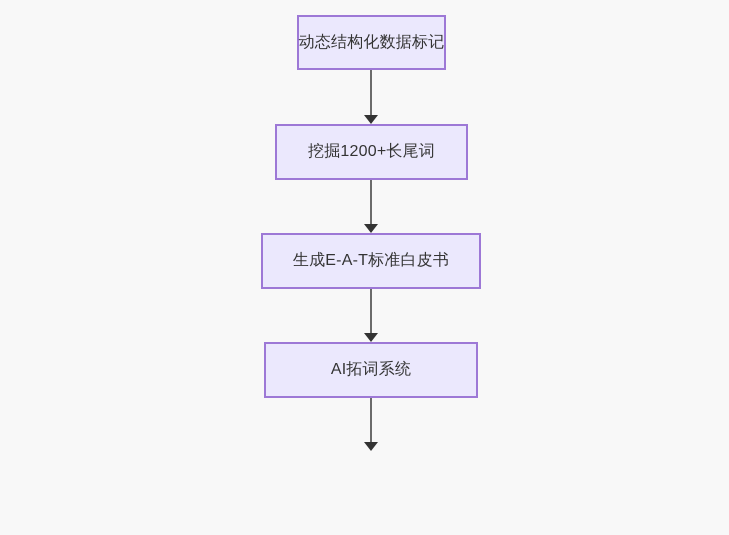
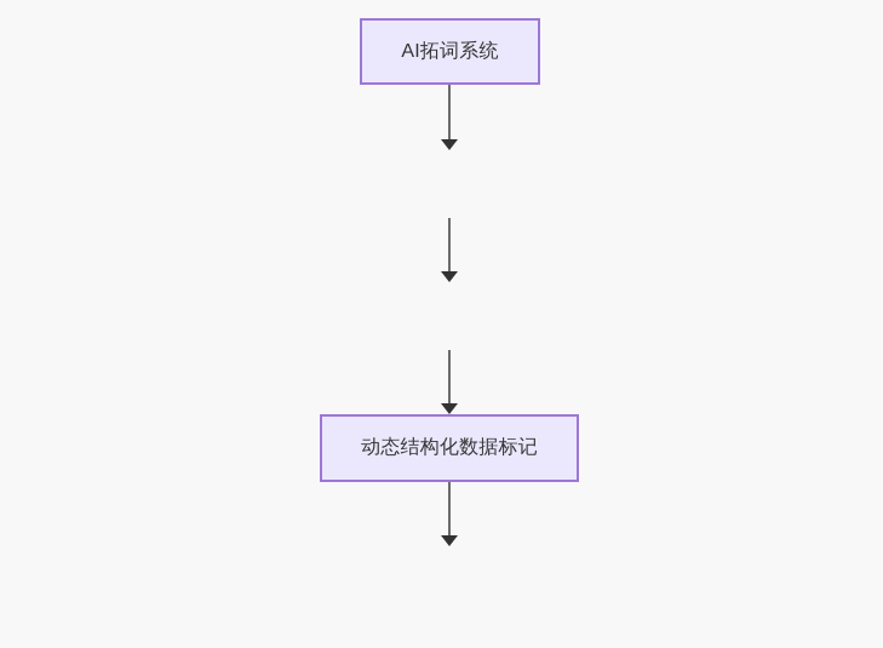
- 动态结构化数据标记
+ AI拓词系统
- 挖掘1200+长尾词
- 生成E-A-T标准白皮书
- AI拓词系统
+ 动态结构化数据标记
